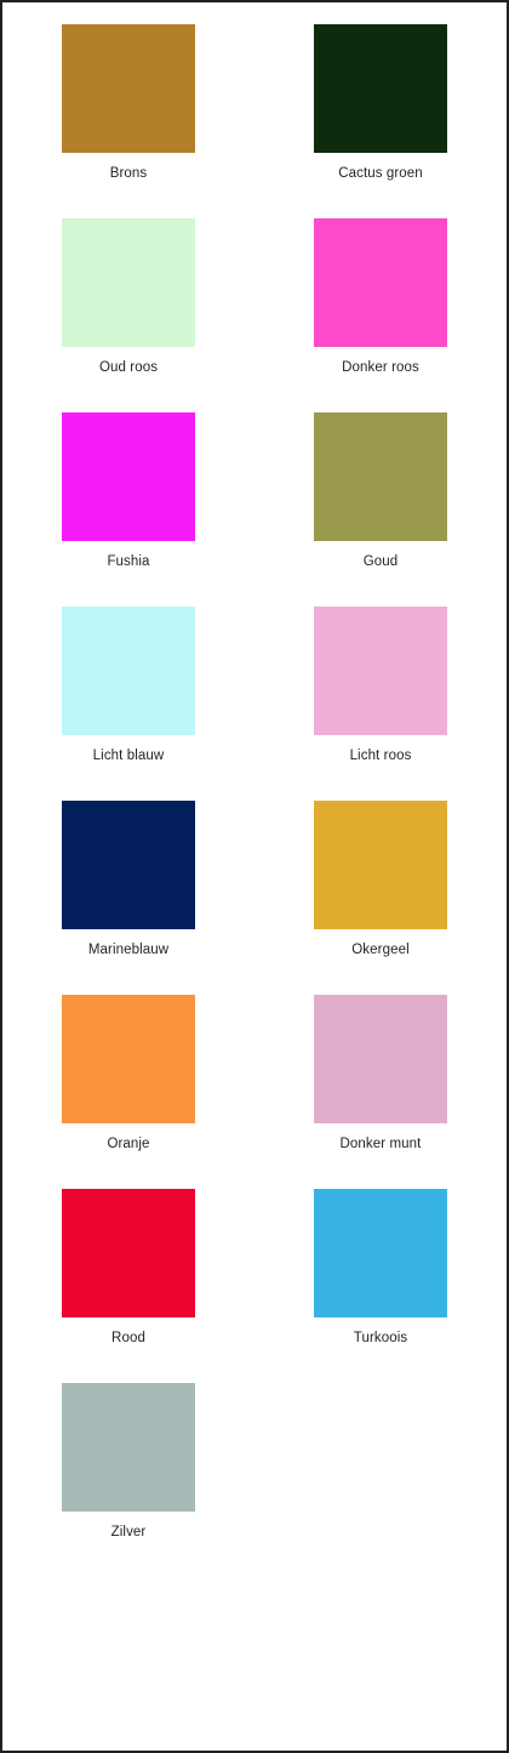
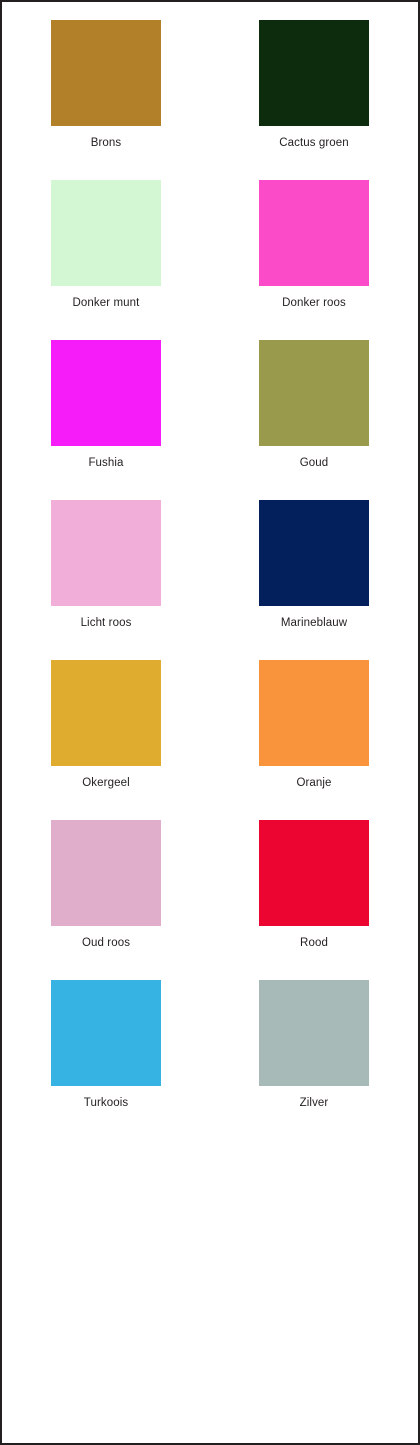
  Brons
  Cactus groen
- Oud roos
+ Donker munt
  Donker roos
  Fushia
  Goud
- Licht blauw
  Licht roos
  Marineblauw
  Okergeel
  Oranje
- Donker munt
+ Oud roos
  Rood
  Turkoois
  Zilver
